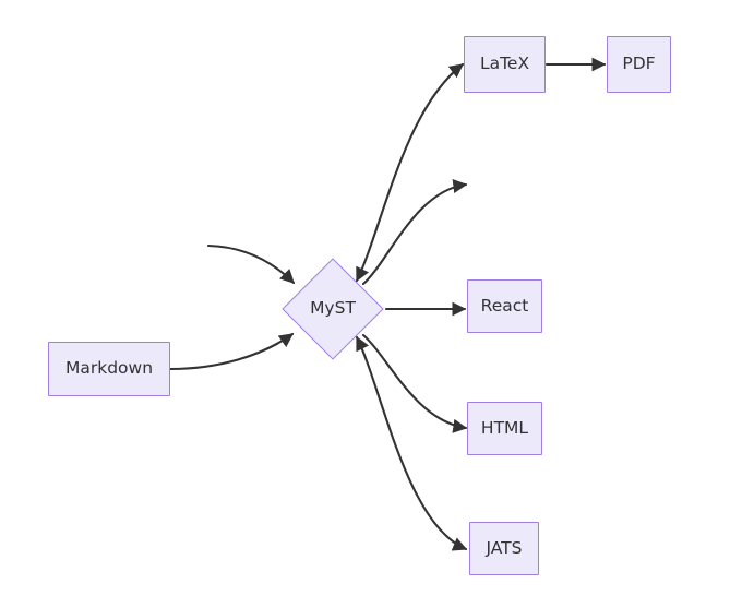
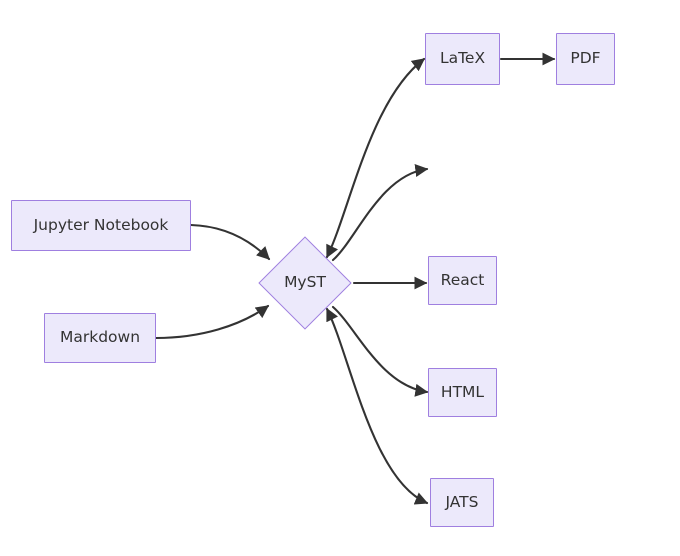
+ Jupyter Notebook
  Markdown
  MyST
  LaTeX
  PDF
  React
  HTML
  JATS
